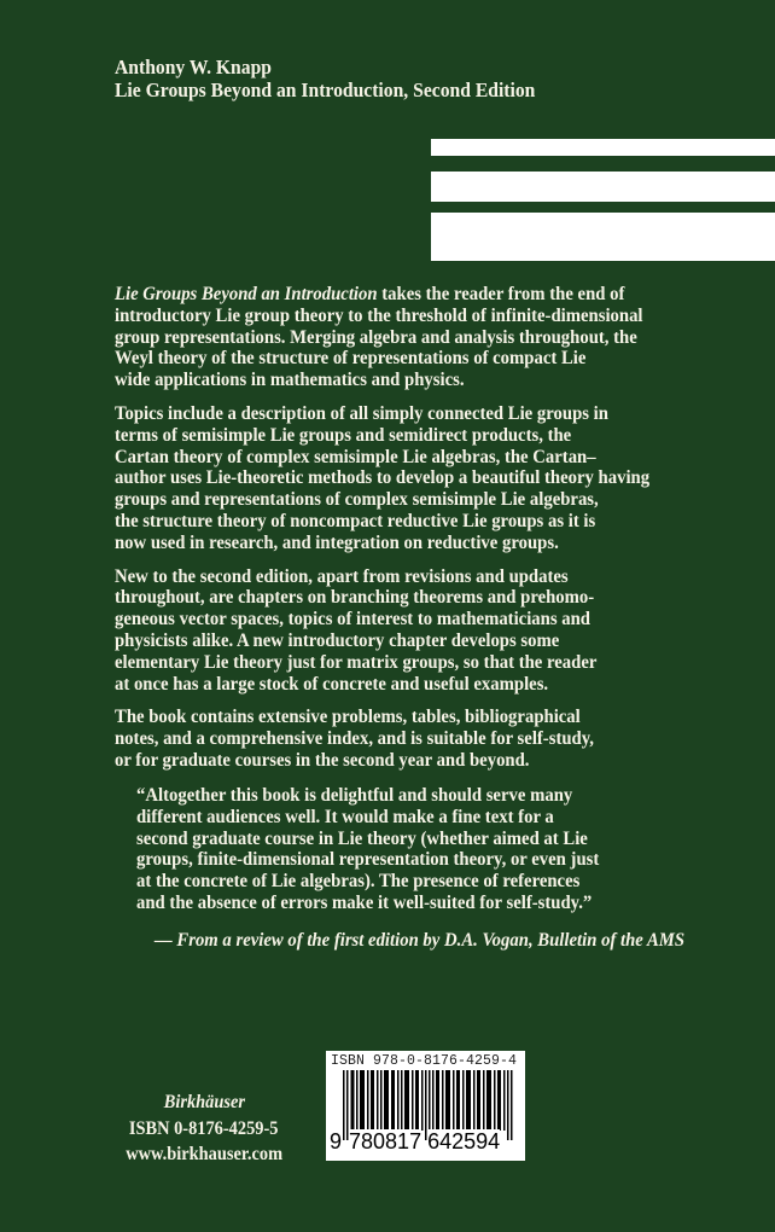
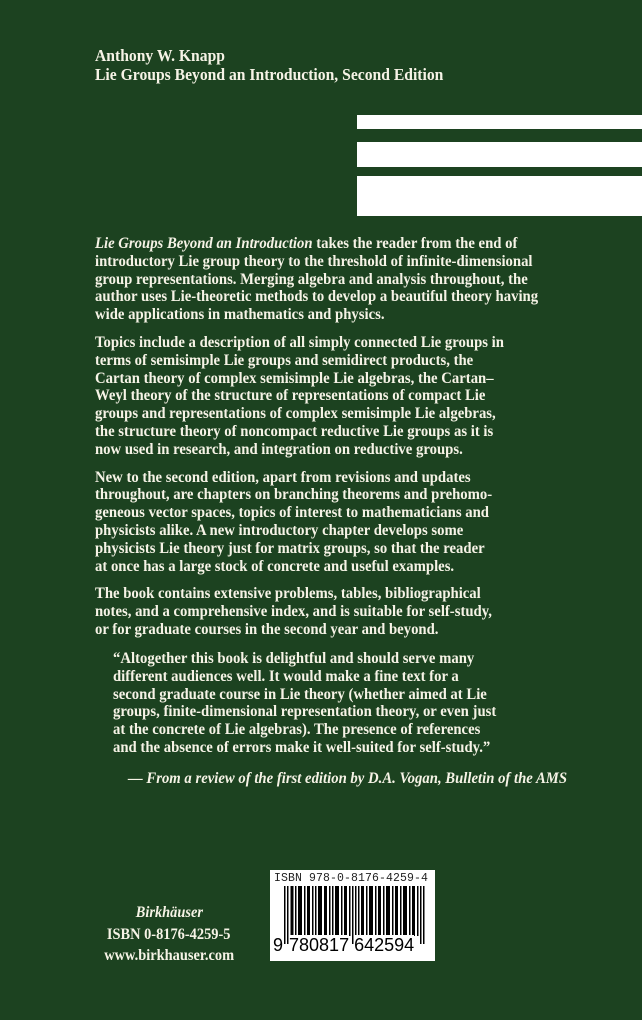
  Anthony W. Knapp
  Lie Groups Beyond an Introduction, Second Edition
  Lie Groups Beyond an Introduction takes the reader from the end of
  introductory Lie group theory to the threshold of infinite-dimensional
  group representations. Merging algebra and analysis throughout, the
- Weyl theory of the structure of representations of compact Lie
+ author uses Lie-theoretic methods to develop a beautiful theory having
  wide applications in mathematics and physics.
  Topics include a description of all simply connected Lie groups in
  terms of semisimple Lie groups and semidirect products, the
  Cartan theory of complex semisimple Lie algebras, the Cartan–
- author uses Lie-theoretic methods to develop a beautiful theory having
+ Weyl theory of the structure of representations of compact Lie
  groups and representations of complex semisimple Lie algebras,
  the structure theory of noncompact reductive Lie groups as it is
  now used in research, and integration on reductive groups.
  New to the second edition, apart from revisions and updates
  throughout, are chapters on branching theorems and prehomo-
  geneous vector spaces, topics of interest to mathematicians and
  physicists alike. A new introductory chapter develops some
- elementary Lie theory just for matrix groups, so that the reader
+ physicists Lie theory just for matrix groups, so that the reader
  at once has a large stock of concrete and useful examples.
  The book contains extensive problems, tables, bibliographical
  notes, and a comprehensive index, and is suitable for self-study,
  or for graduate courses in the second year and beyond.
  “Altogether this book is delightful and should serve many
  different audiences well. It would make a fine text for a
  second graduate course in Lie theory (whether aimed at Lie
  groups, finite-dimensional representation theory, or even just
  at the concrete of Lie algebras). The presence of references
  and the absence of errors make it well-suited for self-study.”
  — From a review of the first edition by D.A. Vogan, Bulletin of the AMS
  Birkhäuser
  ISBN 0-8176-4259-5
  www.birkhauser.com
  ISBN 978-0-8176-4259-4
  9 780817 642594
